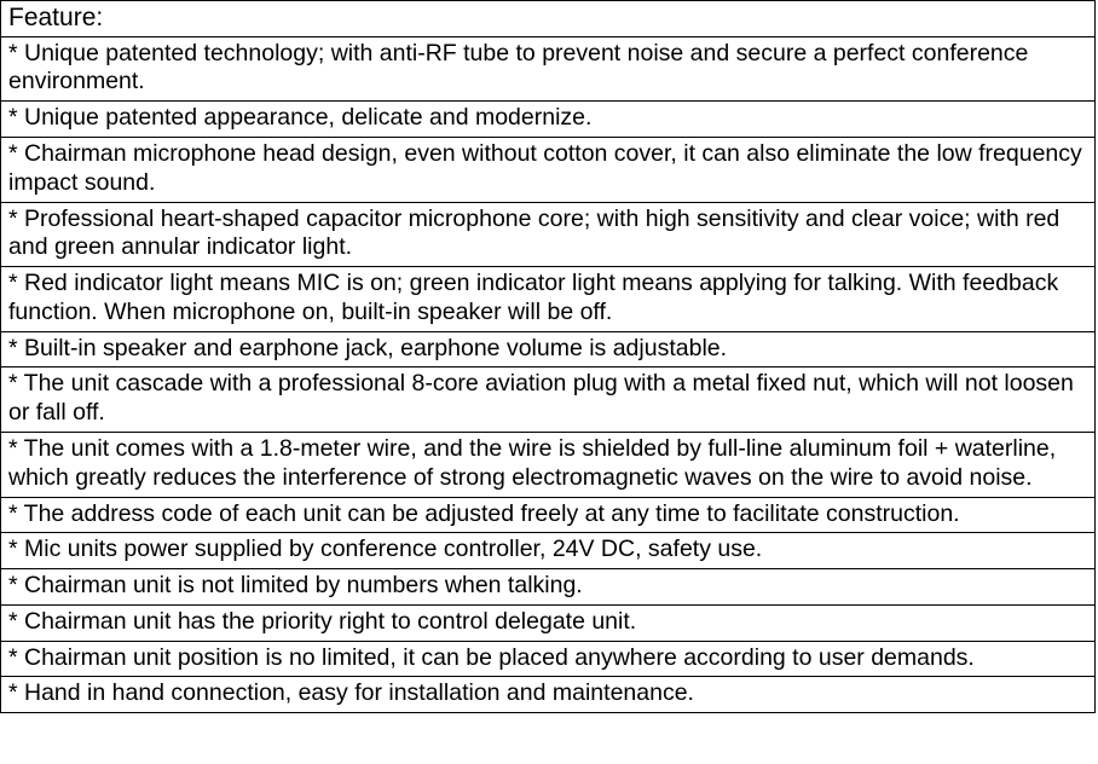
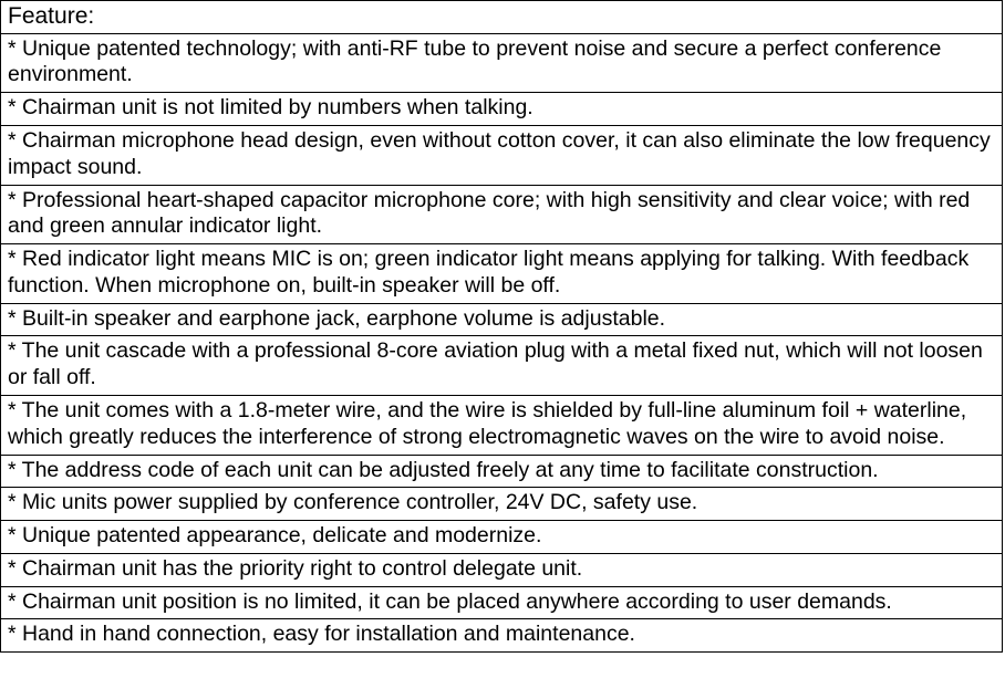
  Feature:
  * Unique patented technology; with anti-RF tube to prevent noise and secure a perfect conference environment.
- * Unique patented appearance, delicate and modernize.
+ * Chairman unit is not limited by numbers when talking.
  * Chairman microphone head design, even without cotton cover, it can also eliminate the low frequency impact sound.
  * Professional heart-shaped capacitor microphone core; with high sensitivity and clear voice; with red and green annular indicator light.
  * Red indicator light means MIC is on; green indicator light means applying for talking. With feedback function. When microphone on, built-in speaker will be off.
  * Built-in speaker and earphone jack, earphone volume is adjustable.
  * The unit cascade with a professional 8-core aviation plug with a metal fixed nut, which will not loosen or fall off.
  * The unit comes with a 1.8-meter wire, and the wire is shielded by full-line aluminum foil + waterline, which greatly reduces the interference of strong electromagnetic waves on the wire to avoid noise.
  * The address code of each unit can be adjusted freely at any time to facilitate construction.
  * Mic units power supplied by conference controller, 24V DC, safety use.
- * Chairman unit is not limited by numbers when talking.
+ * Unique patented appearance, delicate and modernize.
  * Chairman unit has the priority right to control delegate unit.
  * Chairman unit position is no limited, it can be placed anywhere according to user demands.
  * Hand in hand connection, easy for installation and maintenance.
